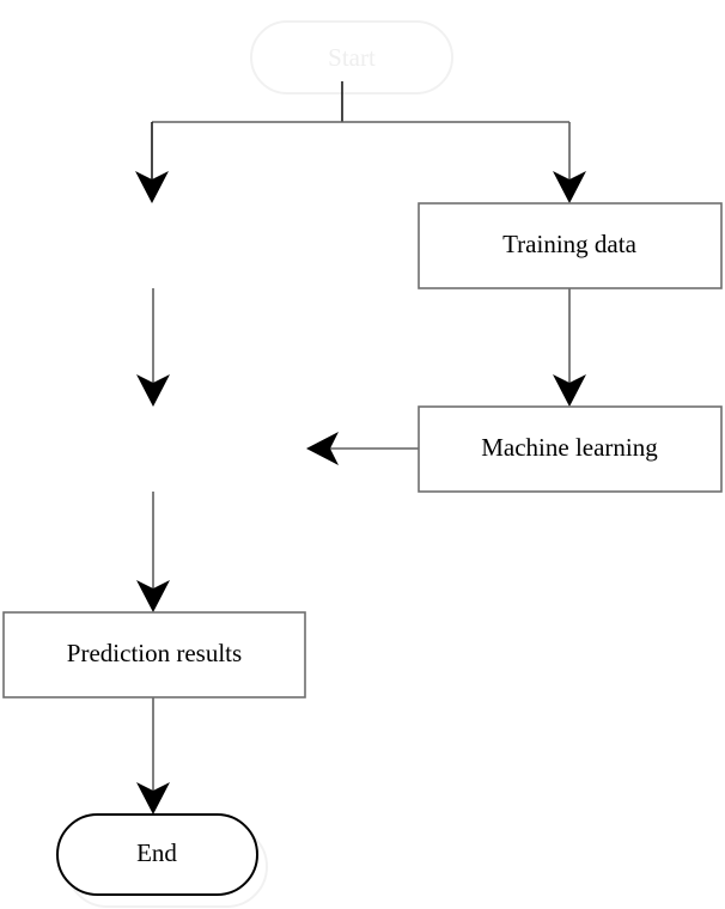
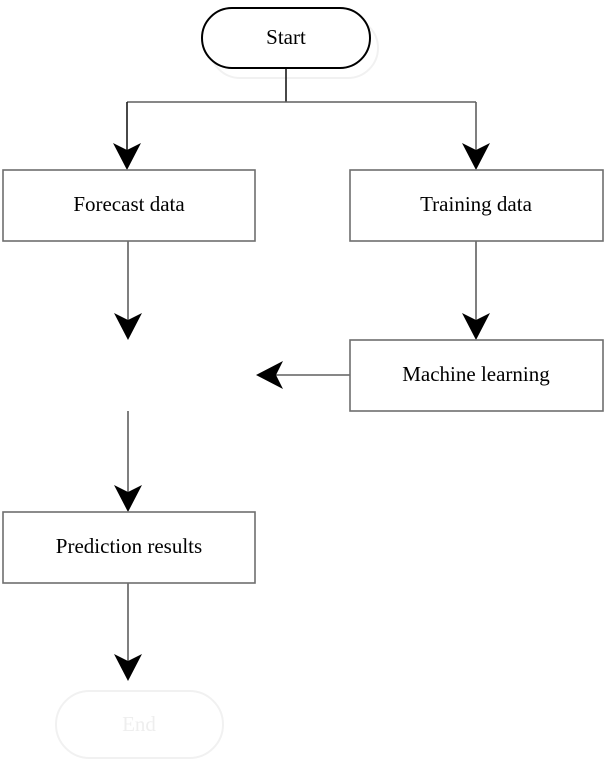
+ Start
+ Forecast data
  Training data
  Machine learning
  Prediction results
- End
